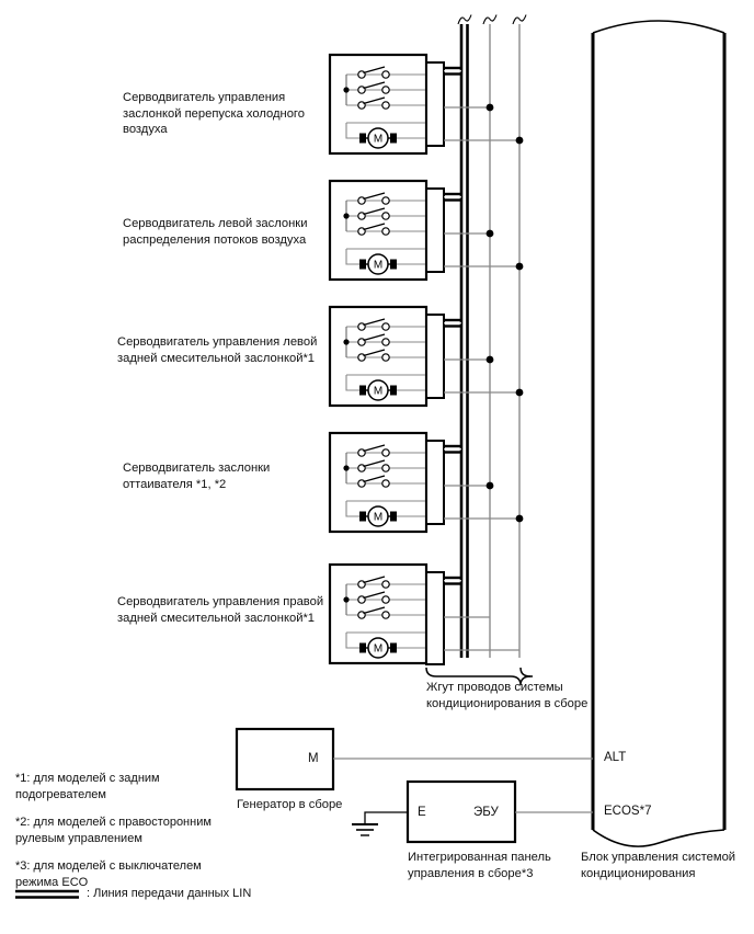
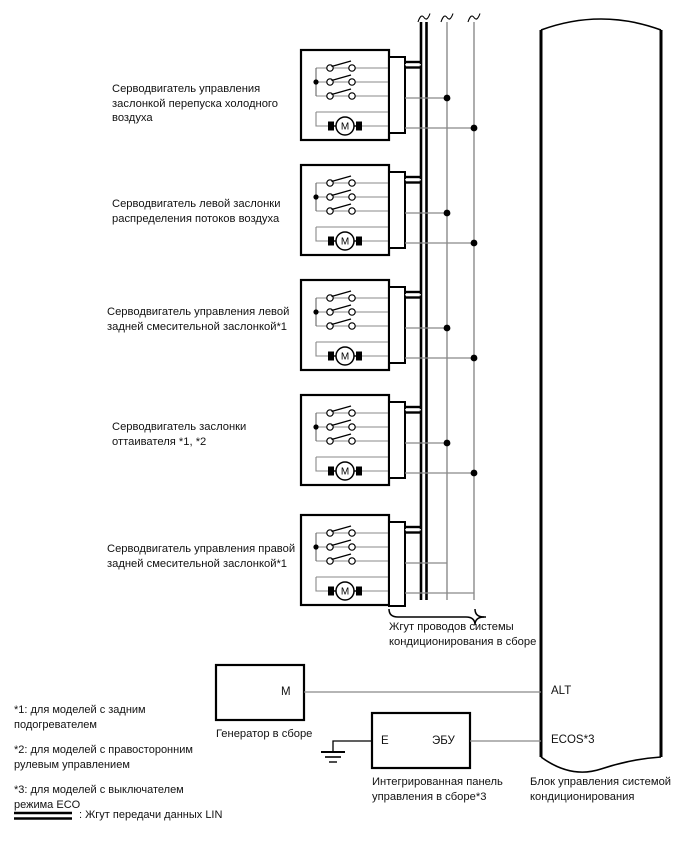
  Серводвигатель управления
  заслонкой перепуска холодного
  воздуха
  Серводвигатель левой заслонки
  распределения потоков воздуха
  Серводвигатель управления левой
  задней смесительной заслонкой*1
  Серводвигатель заслонки
  оттаивателя *1, *2
  Серводвигатель управления правой
  задней смесительной заслонкой*1
  Жгут проводов системы
  кондиционирования в сборе
  M
  Генератор в сборе
  E
  ЭБУ
  Интегрированная панель
  управления в сборе*3
  ALT
- ECOS*7
+ ECOS*3
  Блок управления системой
  кондиционирования
  *1: для моделей с задним
  подогревателем
  *2: для моделей с правосторонним
  рулевым управлением
  *3: для моделей с выключателем
  режима ECO
- : Линия передачи данных LIN
+ : Жгут передачи данных LIN
